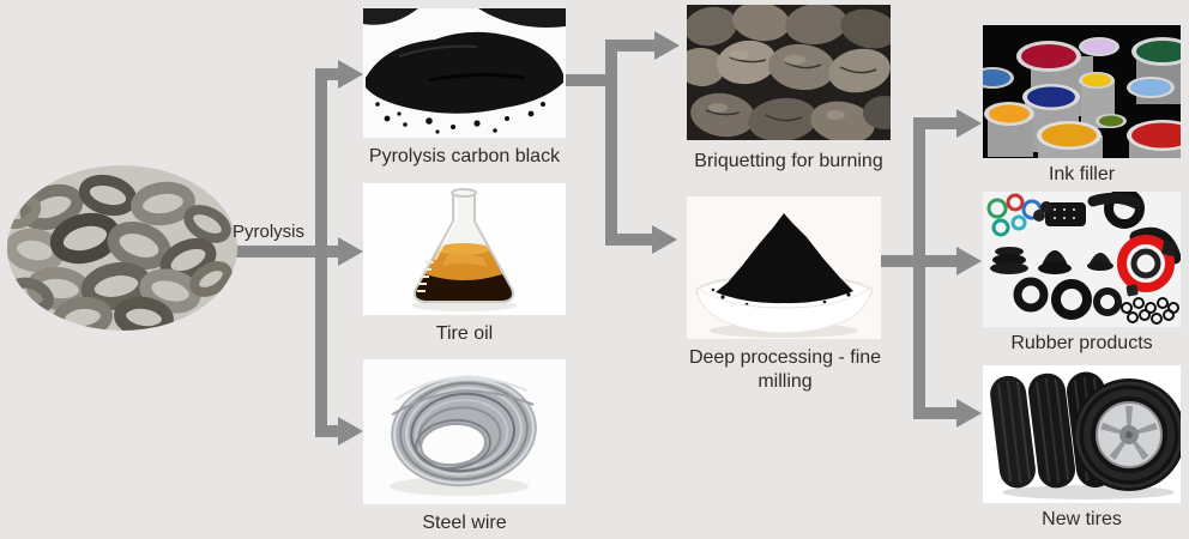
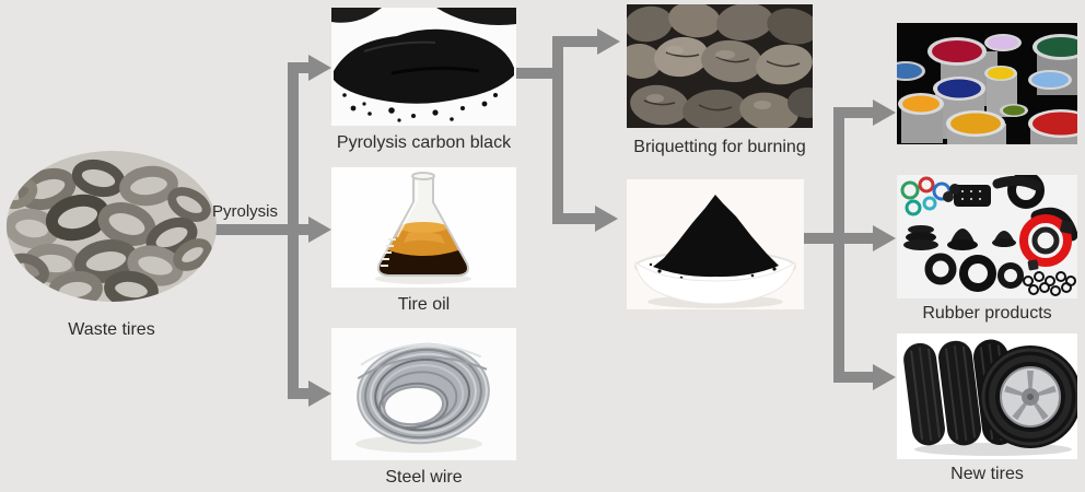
+ Waste tires
  Pyrolysis
  Pyrolysis carbon black
  Tire oil
  Steel wire
  Briquetting for burning
- Deep processing - fine milling
- Ink filler
  Rubber products
  New tires
